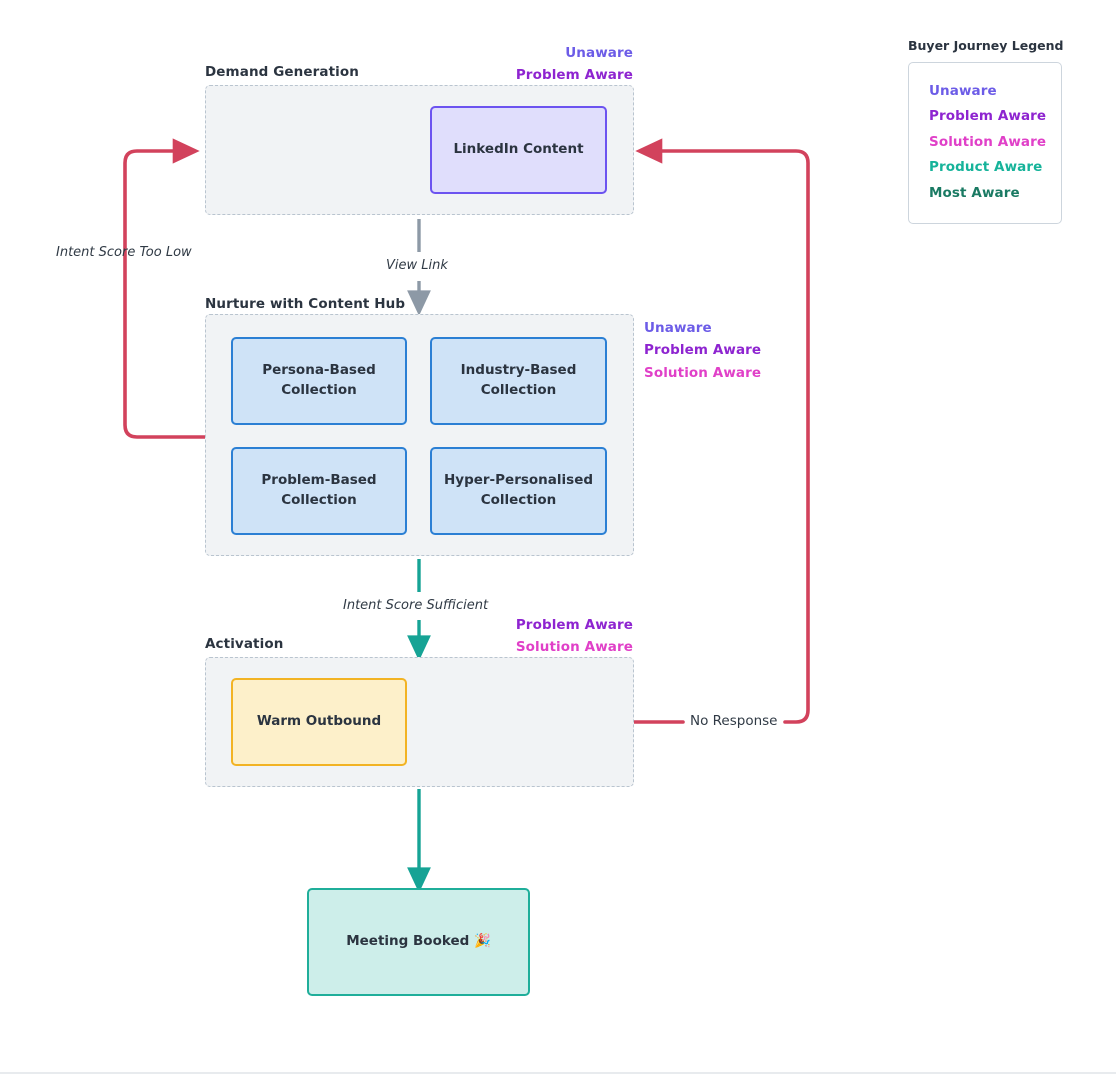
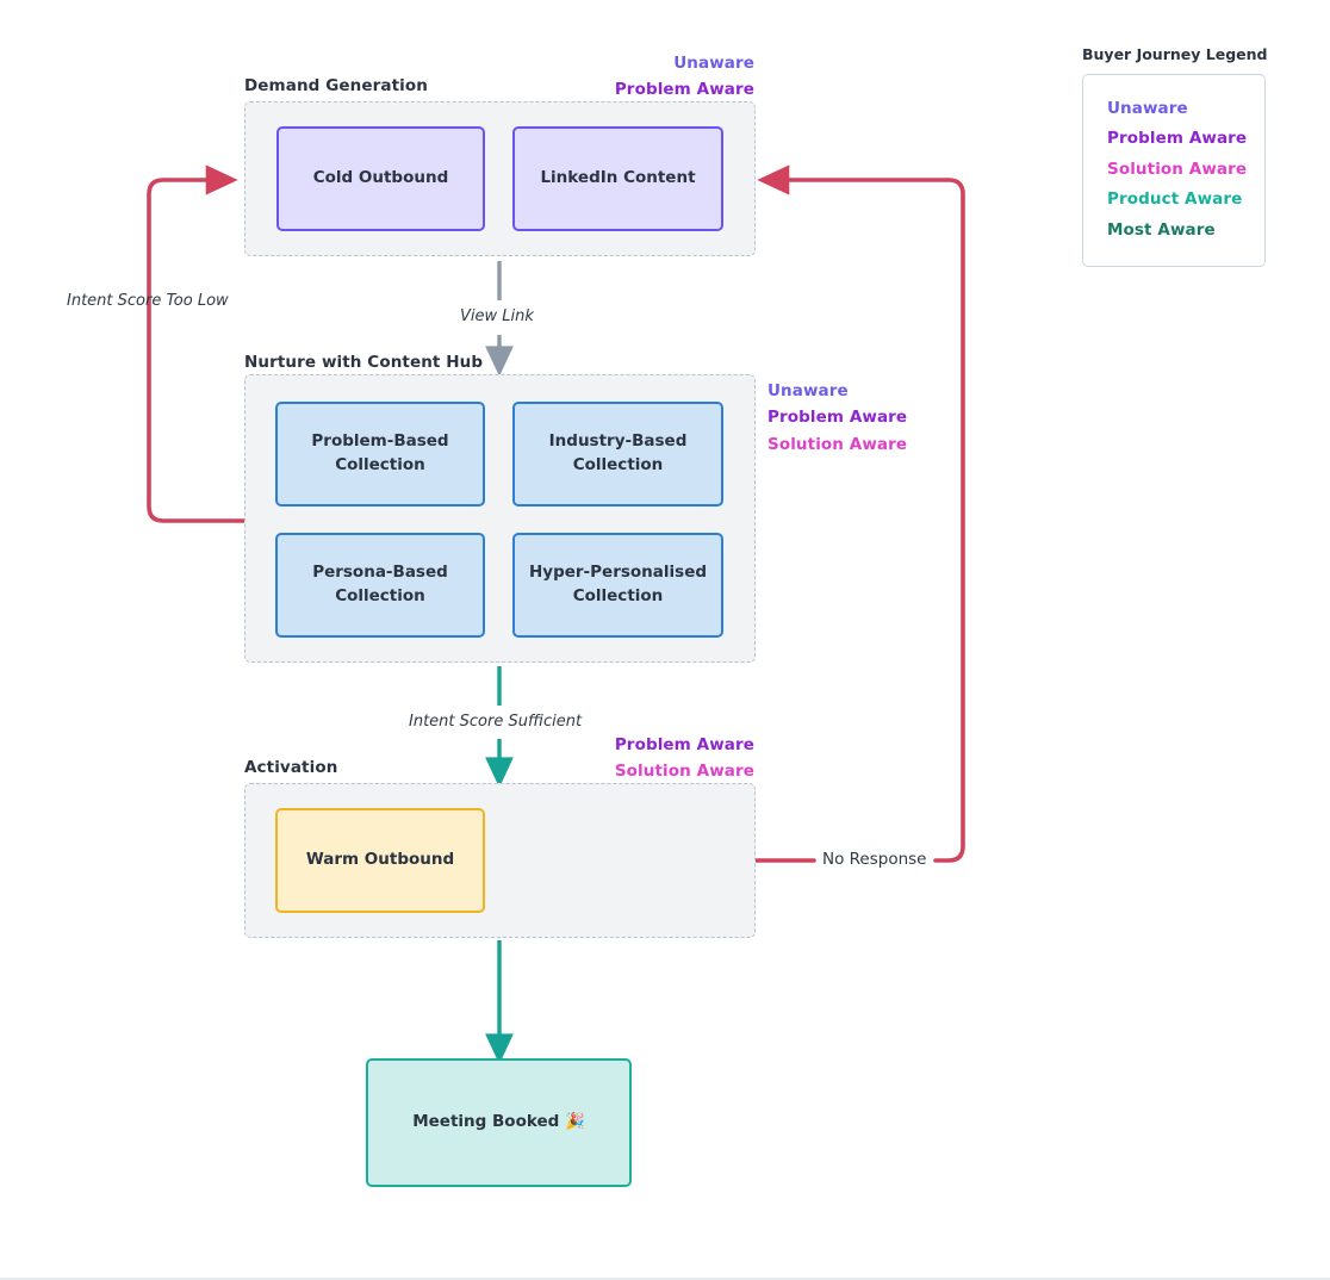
  Demand Generation
  Unaware
  Problem Aware
+ Cold Outbound
  LinkedIn Content
  Nurture with Content Hub
  Unaware
  Problem Aware
  Solution Aware
- Persona-Based
+ Problem-Based
  Collection
  Industry-Based
  Collection
- Problem-Based
+ Persona-Based
  Collection
  Hyper-Personalised
  Collection
  Activation
  Problem Aware
  Solution Aware
  Warm Outbound
  Meeting Booked 🎉
  View Link
  Intent Score Sufficient
  Intent Score Too Low
  No Response
  Buyer Journey Legend
  Unaware
  Problem Aware
  Solution Aware
  Product Aware
  Most Aware
